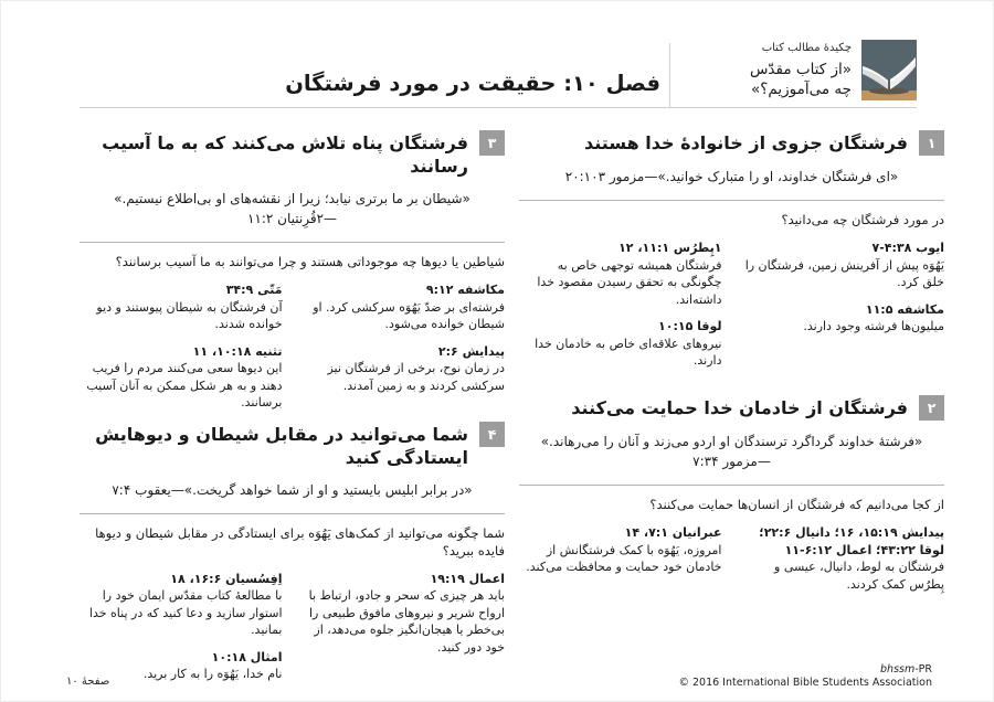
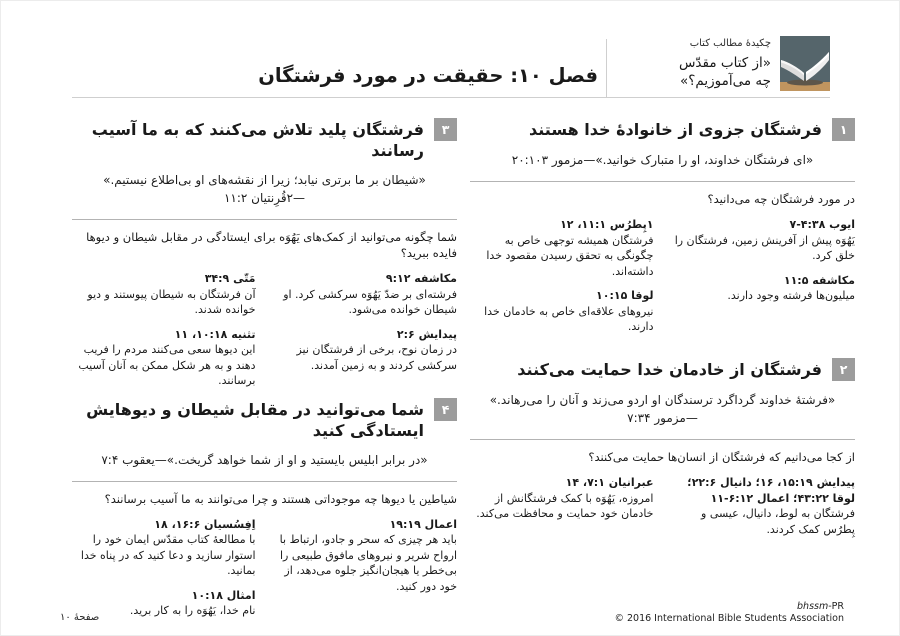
  چکیدهٔ مطالب کتاب
  «از کتاب مقدّس
  چه می‌آموزیم؟»
  فصل ۱۰: حقیقت در مورد فرشتگان
  ۱
  فرشتگان جزوی از خانوادهٔ خدا هستند
  «ای فرشتگان خداوند، او را متبارک خوانید.»—مزمور ۲۰:۱۰۳
  در مورد فرشتگان چه می‌دانید؟
  ایوب ۷-۴:۳۸
  یَهُوَه پیش از آفرینش زمین، فرشتگان را خلق کرد.
  مکاشفه ۱۱:۵
  میلیون‌ها فرشته وجود دارند.
  ۱پِطرُس ۱۱:۱⁩، ۱۲
  فرشتگان همیشه توجهی خاص به چگونگی به تحقق رسیدن مقصود خدا داشته‌اند.
  لوقا ۱۰:۱۵
  نیروهای علاقه‌ای خاص به خادمان خدا دارند.
  ۲
  فرشتگان از خادمان خدا حمایت میکنند
  «فرشتهٔ خداوند گرداگرد ترسندگان او اردو می‌زند و آنان را می‌رهاند.»
  —مزمور ۷:۳۴
  از کجا می‌دانیم که فرشتگان از انسان‌ها حمایت می‌کنند؟
  پیدایش ۱۵:۱۹⁩، ۱۶؛ دانیال ۲۲:۶⁩؛ لوقا ۴۳:۲۲⁩؛ اعمال ۱۱-۶:۱۲
  فرشتگان به لوط، دانیال، عیسی و پِطرُس کمک کردند.
  عبرانیان ۷:۱⁩، ۱۴
  امروزه، یَهُوَه با کمک فرشتگانش از خادمان خود حمایت و محافظت می‌کند.
  ۳
- فرشتگان پناه تلاش می‌کنند که به ما آسیب رسانند
+ فرشتگان پلید تلاش می‌کنند که به ما آسیب رسانند
  «شیطان بر ما برتری نیابد؛ زیرا از نقشههای او بی‌اطلاع نیستیم.»
  —۲قُرِنتیان ۱۱:۲
- شیاطین یا دیوها چه موجوداتی هستند و چرا می‌توانند به ما آسیب برسانند؟
+ شما چگونه می‌توانید از کمک‌های یَهُوَه برای ایستادگی در مقابل شیطان و دیوها فایده ببرید؟
  مکاشفه ۹:۱۲
  فرشته‌ای بر ضدّ یَهُوَه سرکشی کرد. او شیطان خوانده می‌شود.
  پیدایش ۲:۶
  در زمان نوح، برخی از فرشتگان نیز سرکشی کردند و به زمین آمدند.
  مَتّی ۳۴:۹
  آن فرشتگان به شیطان پیوستند و دیو خوانده شدند.
  تثنیه ۱۰:۱۸⁩، ۱۱
  این دیوها سعی می‌کنند مردم را فریب دهند و به هر شکل ممکن به آنان آسیب برسانند.
  ۴
  شما میتوانید در مقابل شیطان و دیوهایش
  ایستادگی کنید
  «در برابر ابلیس بایستید و او از شما خواهد گریخت.»—یعقوب ۷:۴
- شما چگونه می‌توانید از کمک‌های یَهُوَه برای ایستادگی در مقابل شیطان و دیوها فایده ببرید؟
+ شیاطین یا دیوها چه موجوداتی هستند و چرا می‌توانند به ما آسیب برسانند؟
  اعمال ۱۹:۱۹
  باید هر چیزی که سحر و جادو، ارتباط با ارواح شریر و نیروهای مافوق طبیعی را بیخطر یا هیجان‌انگیز جلوه می‌دهد، از خود دور کنید.
  اِفِسُسیان ۱۶:۶⁩، ۱۸
  با مطالعهٔ کتاب مقدّس ایمان خود را استوار سازید و دعا کنید که در پناه خدا بمانید.
  امثال ۱۰:۱۸
  نام خدا، یَهُوَه را به کار برید.
  صفحهٔ ۱۰
  bhssm-PR
  © 2016 International Bible Students Association
